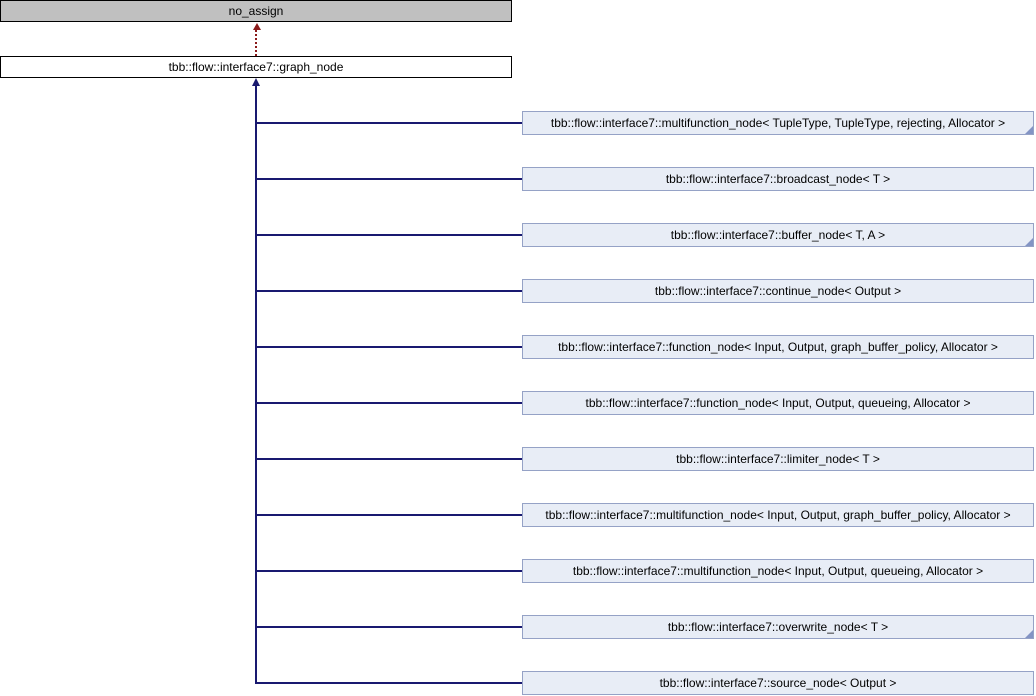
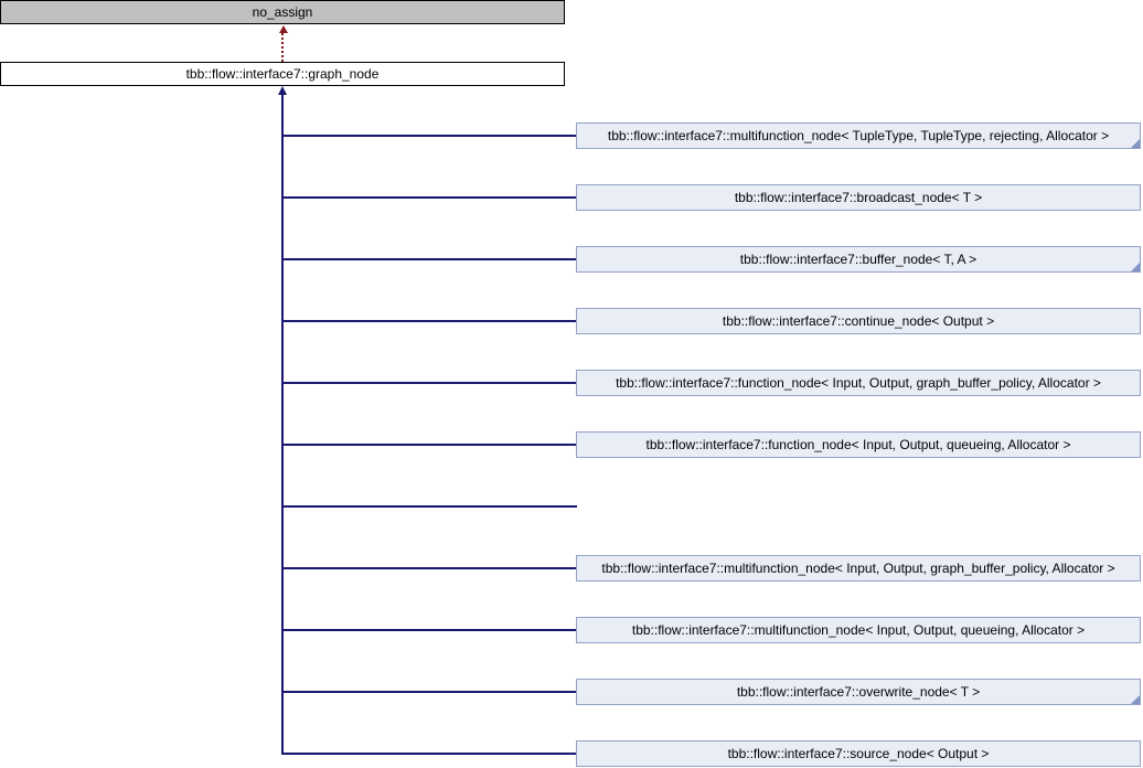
  no_assign
  tbb::flow::interface7::graph_node
  tbb::flow::interface7::multifunction_node< TupleType, TupleType, rejecting, Allocator >
  tbb::flow::interface7::broadcast_node< T >
  tbb::flow::interface7::buffer_node< T, A >
  tbb::flow::interface7::continue_node< Output >
  tbb::flow::interface7::function_node< Input, Output, graph_buffer_policy, Allocator >
  tbb::flow::interface7::function_node< Input, Output, queueing, Allocator >
- tbb::flow::interface7::limiter_node< T >
  tbb::flow::interface7::multifunction_node< Input, Output, graph_buffer_policy, Allocator >
  tbb::flow::interface7::multifunction_node< Input, Output, queueing, Allocator >
  tbb::flow::interface7::overwrite_node< T >
  tbb::flow::interface7::source_node< Output >
